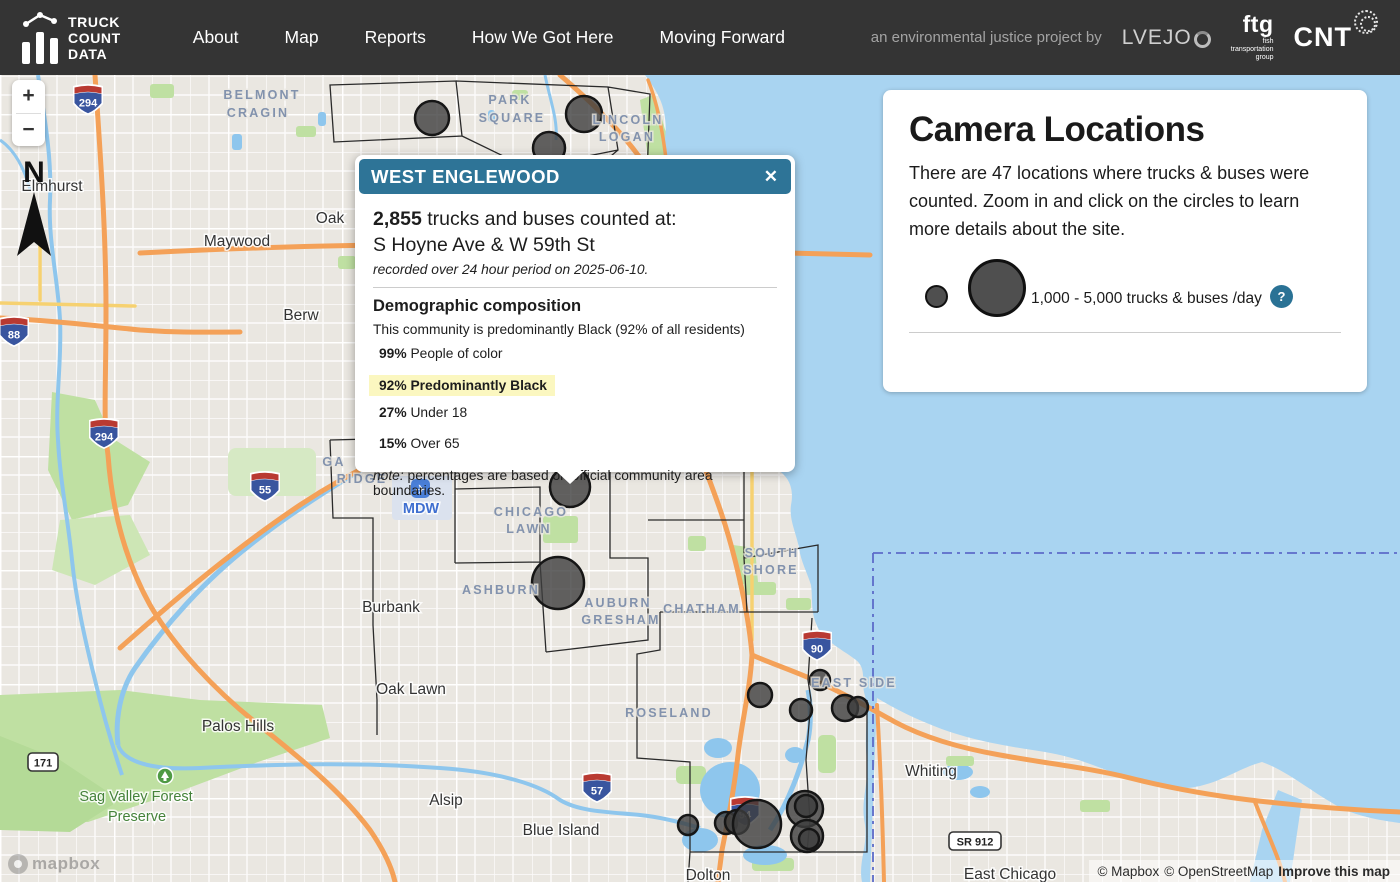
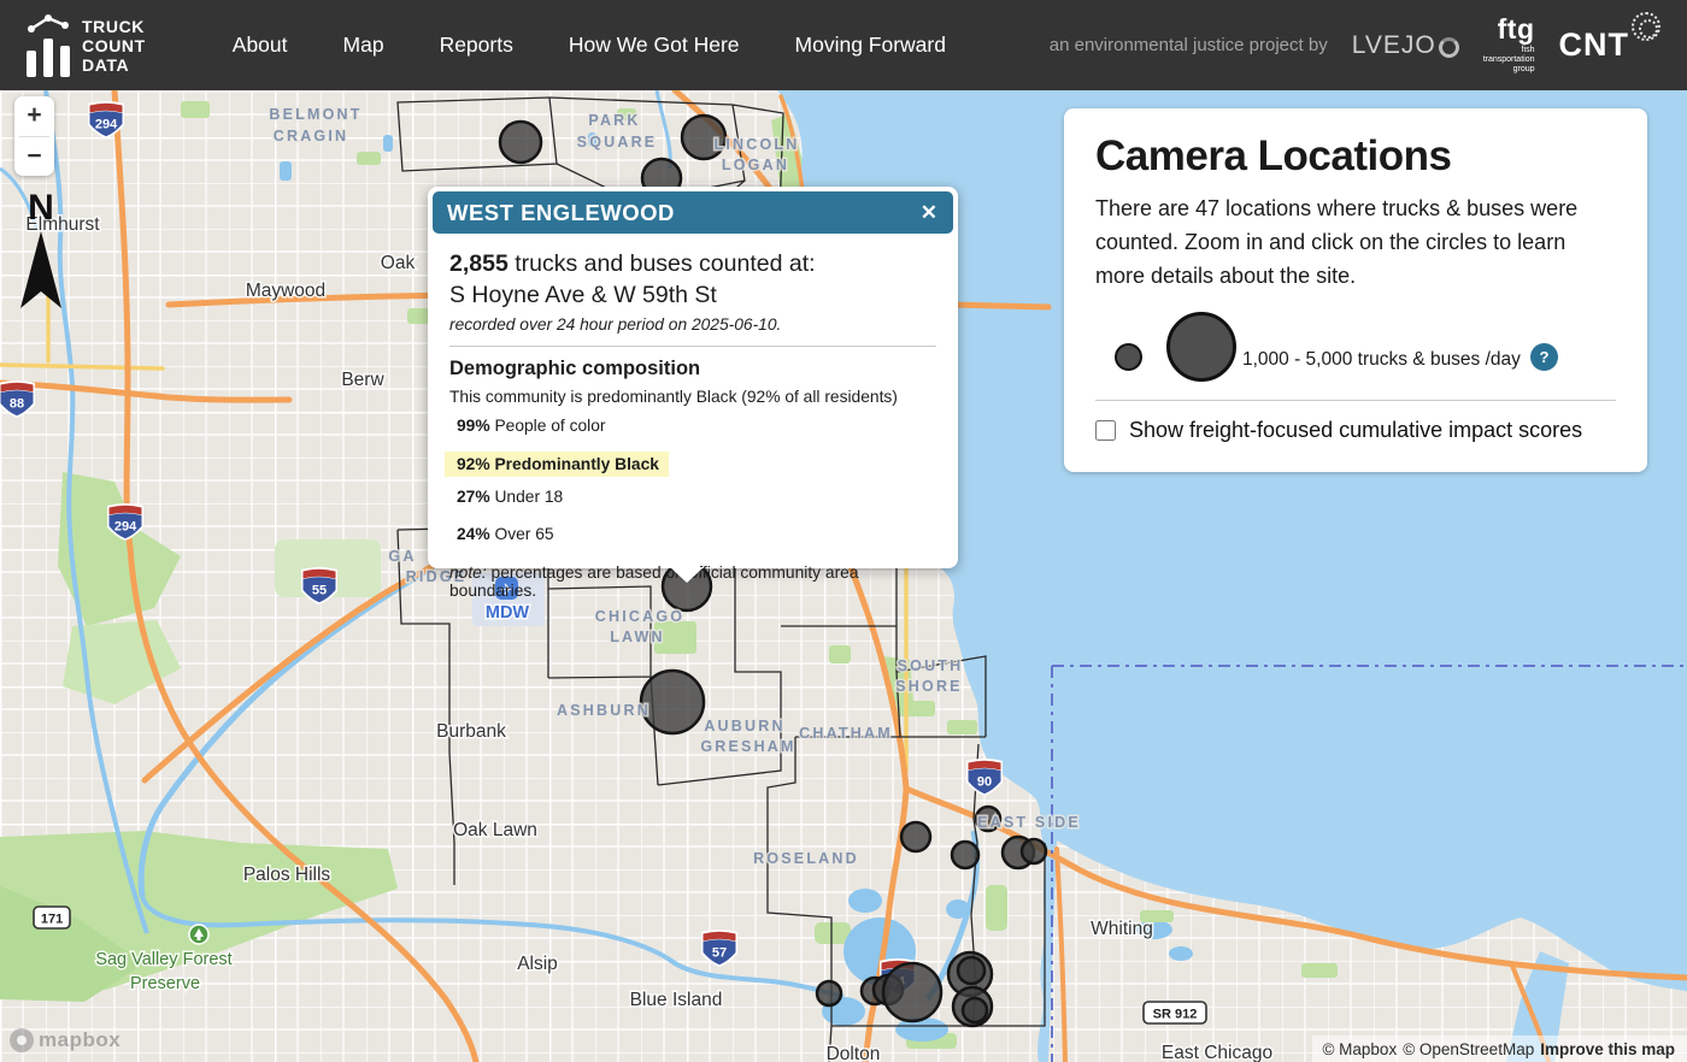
  ✈
  294
  88
  294
  55
  57
  90
  94
  171
  SR 912
  Elmhurst
  Maywood
  Oak
  Berw
  Burbank
  Oak Lawn
  Palos Hills
  Alsip
  Blue Island
  Whiting
  Dolton
  East Chicago
  BELMONT
  CRAGIN
  PARK
  SQUARE
  LINCOLN
  LOGAN
  GA
  RIDGE
  CHICAGO
  LAWN
  SOUTH
  SHORE
  ASHBURN
  AUBURN
  GRESHAM
  CHATHAM
  ROSELAND
  EAST SIDE
  Sag Valley Forest
  Preserve
  MDW
  TRUCK
  COUNT
  DATA
  About
  Map
  Reports
  How We Got Here
  Moving Forward
  an environmental justice project by
  LVEJO
  ftg
  CNT
  +
  −
  N
  WEST ENGLEWOOD
  ✕
  2,855 trucks and buses counted at:
  S Hoyne Ave & W 59th St
  recorded over 24 hour period on 2025-06-10.
  Demographic composition
  This community is predominantly Black (92% of all residents)
  99% People of color
  92% Predominantly Black
  27% Under 18
- 15% Over 65
+ 24% Over 65
  note: percentages are based on official community area boundaries.
  Camera Locations
  There are 47 locations where trucks & buses were counted. Zoom in and click on the circles to learn more details about the site.
  1,000 - 5,000 trucks & buses /day
  ?
+ Show freight-focused cumulative impact scores
  mapbox
  © Mapbox
  © OpenStreetMap
  Improve this map
